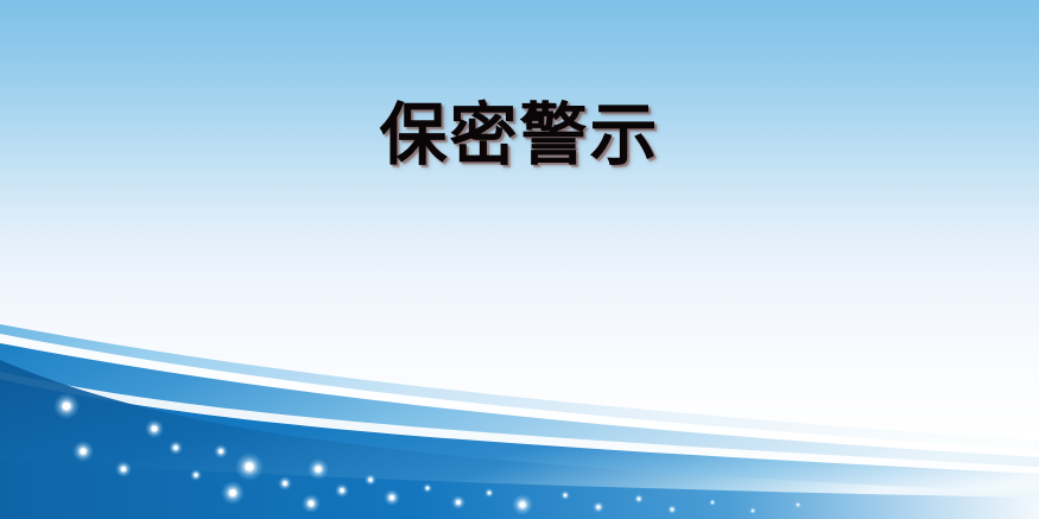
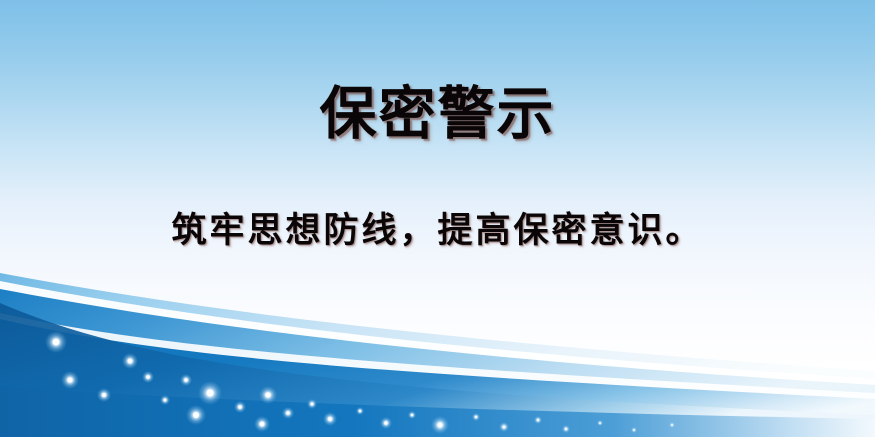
  保密警示
+ 筑牢思想防线，提高保密意识。
